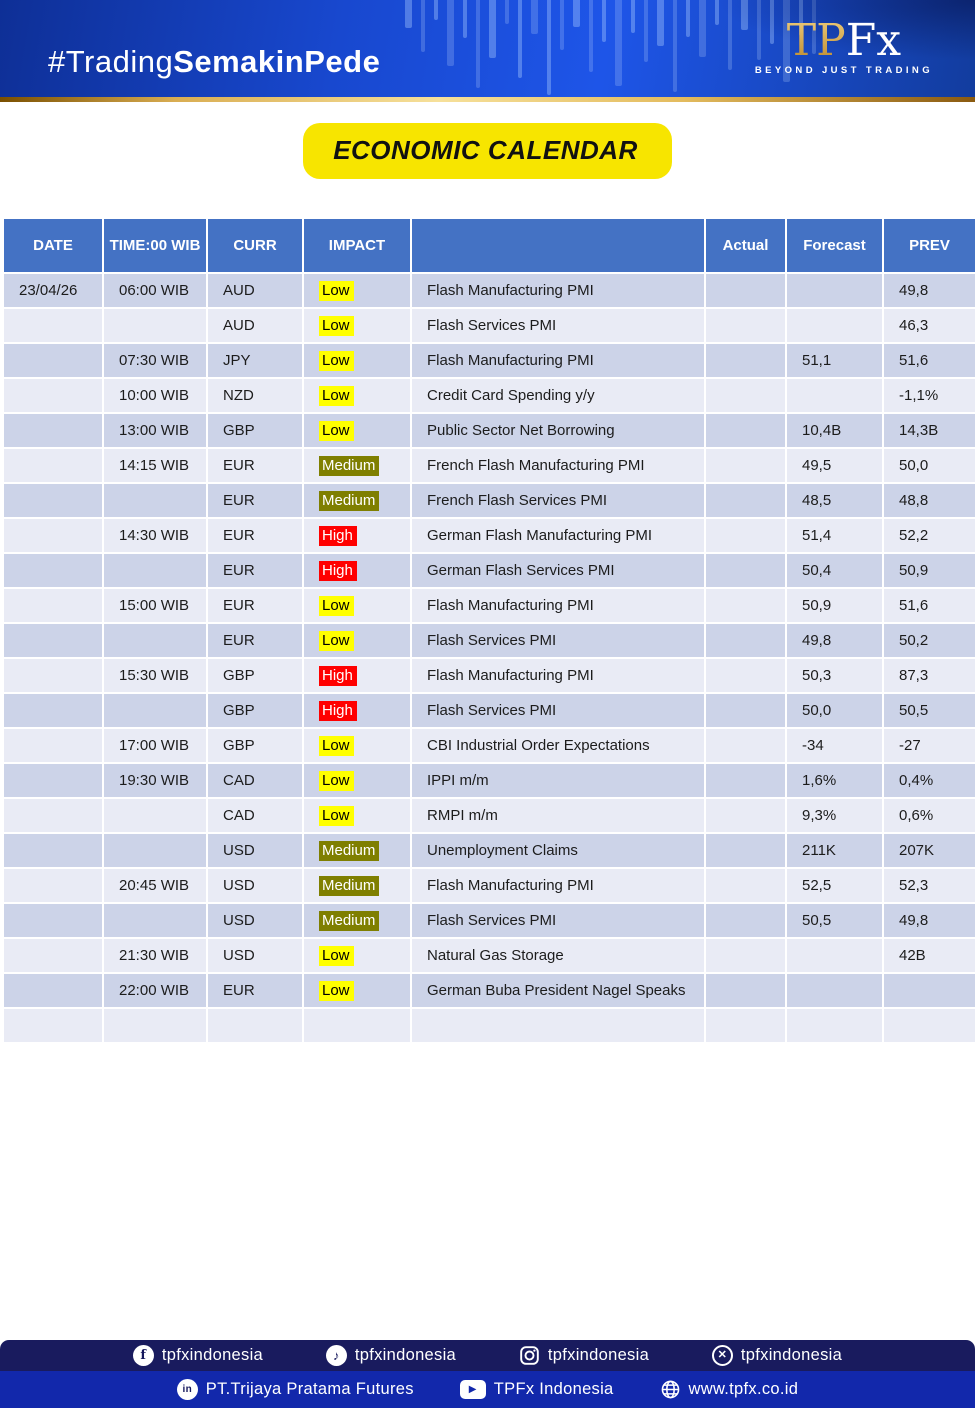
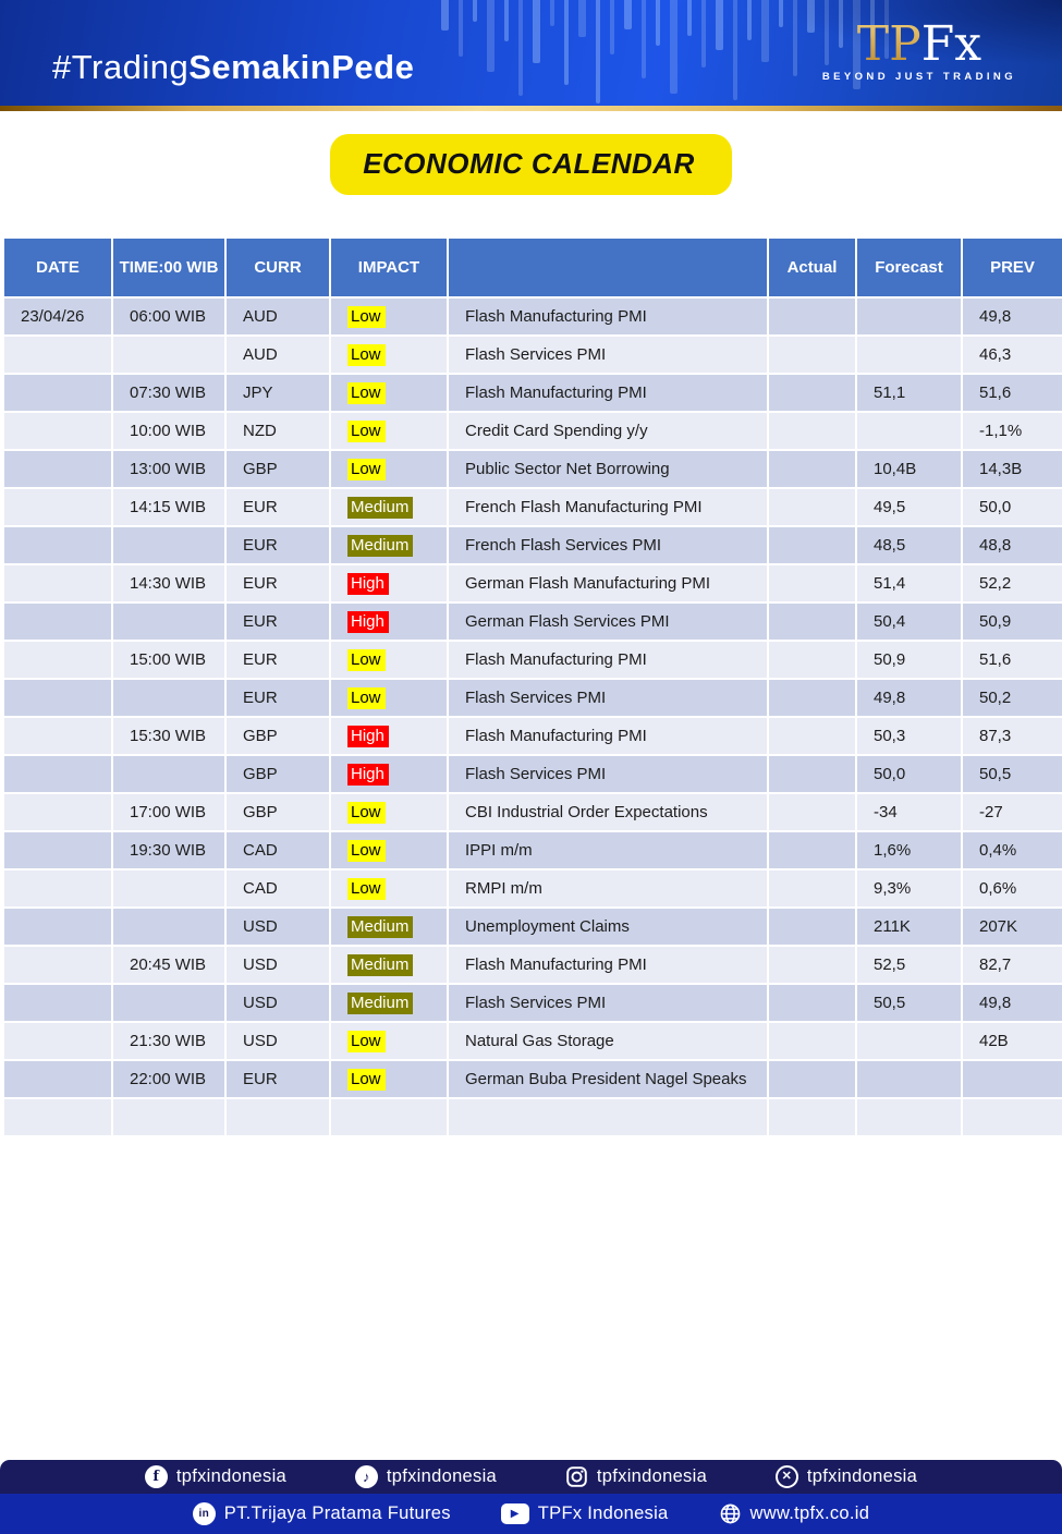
  #TradingSemakinPede
  TPFx
  BEYOND JUST TRADING
  ECONOMIC CALENDAR
  DATE	TIME:00 WIB	CURR	IMPACT		Actual	Forecast	PREV
  23/04/26	06:00 WIB	AUD	Low	Flash Manufacturing PMI			49,8
  		AUD	Low	Flash Services PMI			46,3
  	07:30 WIB	JPY	Low	Flash Manufacturing PMI		51,1	51,6
  	10:00 WIB	NZD	Low	Credit Card Spending y/y			-1,1%
  	13:00 WIB	GBP	Low	Public Sector Net Borrowing		10,4B	14,3B
  	14:15 WIB	EUR	Medium	French Flash Manufacturing PMI		49,5	50,0
  		EUR	Medium	French Flash Services PMI		48,5	48,8
  	14:30 WIB	EUR	High	German Flash Manufacturing PMI		51,4	52,2
  		EUR	High	German Flash Services PMI		50,4	50,9
  	15:00 WIB	EUR	Low	Flash Manufacturing PMI		50,9	51,6
  		EUR	Low	Flash Services PMI		49,8	50,2
  	15:30 WIB	GBP	High	Flash Manufacturing PMI		50,3	87,3
  		GBP	High	Flash Services PMI		50,0	50,5
  	17:00 WIB	GBP	Low	CBI Industrial Order Expectations		-34	-27
  	19:30 WIB	CAD	Low	IPPI m/m		1,6%	0,4%
  		CAD	Low	RMPI m/m		9,3%	0,6%
  		USD	Medium	Unemployment Claims		211K	207K
- 	20:45 WIB	USD	Medium	Flash Manufacturing PMI		52,5	52,3
+ 	20:45 WIB	USD	Medium	Flash Manufacturing PMI		52,5	82,7
  		USD	Medium	Flash Services PMI		50,5	49,8
  	21:30 WIB	USD	Low	Natural Gas Storage			42B
  	22:00 WIB	EUR	Low	German Buba President Nagel Speaks
  f
  tpfxindonesia
  ♪
  tpfxindonesia
  tpfxindonesia
  ✕
  tpfxindonesia
  in
  PT.Trijaya Pratama Futures
  ▶
  TPFx Indonesia
  www.tpfx.co.id
